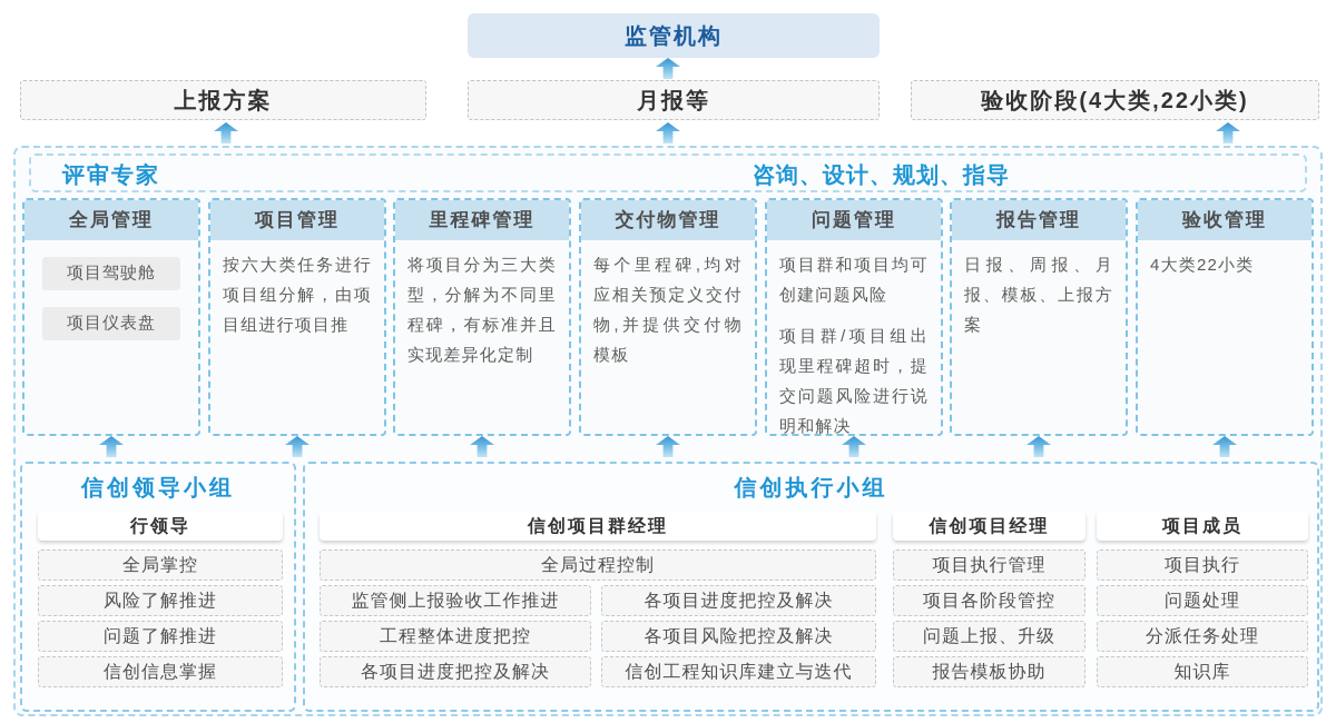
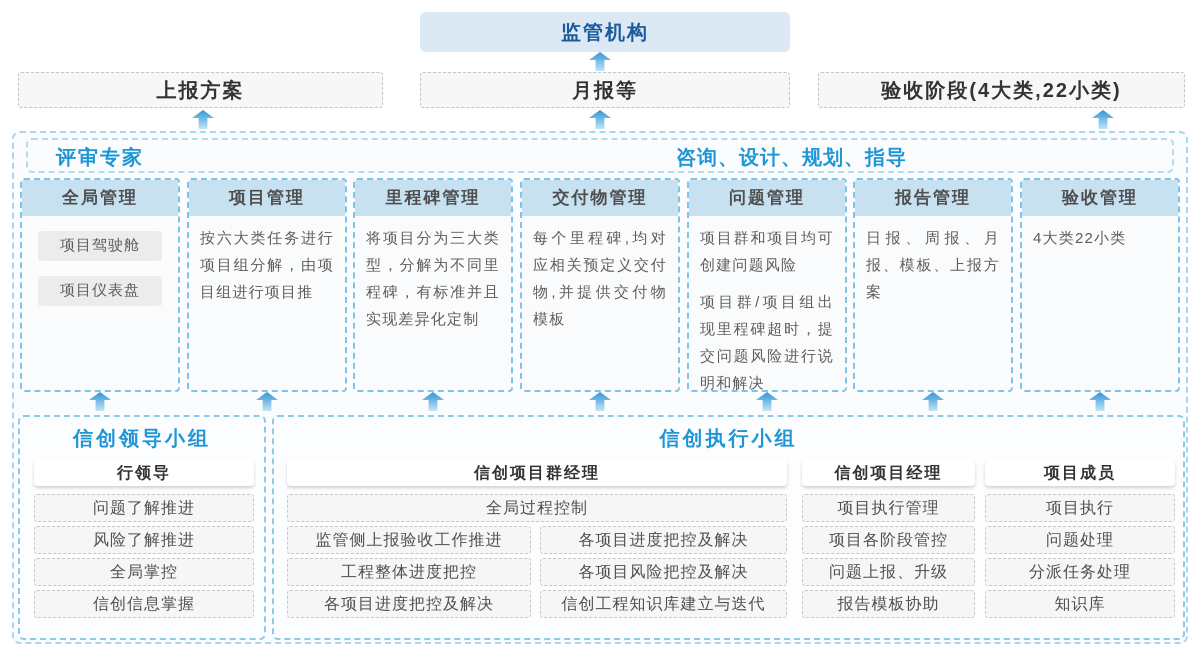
  监管机构
  上报方案
  月报等
  验收阶段(4大类,22小类)
  评审专家
  咨询、设计、规划、指导
  全局管理
  项目驾驶舱
  项目仪表盘
  项目管理
  按六大类任务进行项目组分解，由项目组进行项目推
  里程碑管理
  将项目分为三大类型，分解为不同里程碑，有标准并且实现差异化定制
  交付物管理
  每个里程碑,均对应相关预定义交付物,并提供交付物模板
  问题管理
  项目群和项目均可创建问题风险
  项目群/项目组出现里程碑超时，提交问题风险进行说明和解决
  报告管理
  日报、周报、月报、模板、上报方案
  验收管理
  4大类22小类
  信创领导小组
  行领导
- 全局掌控
+ 问题了解推进
  风险了解推进
- 问题了解推进
+ 全局掌控
  信创信息掌握
  信创执行小组
  信创项目群经理
  全局过程控制
  监管侧上报验收工作推进
  工程整体进度把控
  各项目进度把控及解决
  各项目进度把控及解决
  各项目风险把控及解决
  信创工程知识库建立与迭代
  信创项目经理
  项目执行管理
  项目各阶段管控
  问题上报、升级
  报告模板协助
  项目成员
  项目执行
  问题处理
  分派任务处理
  知识库
